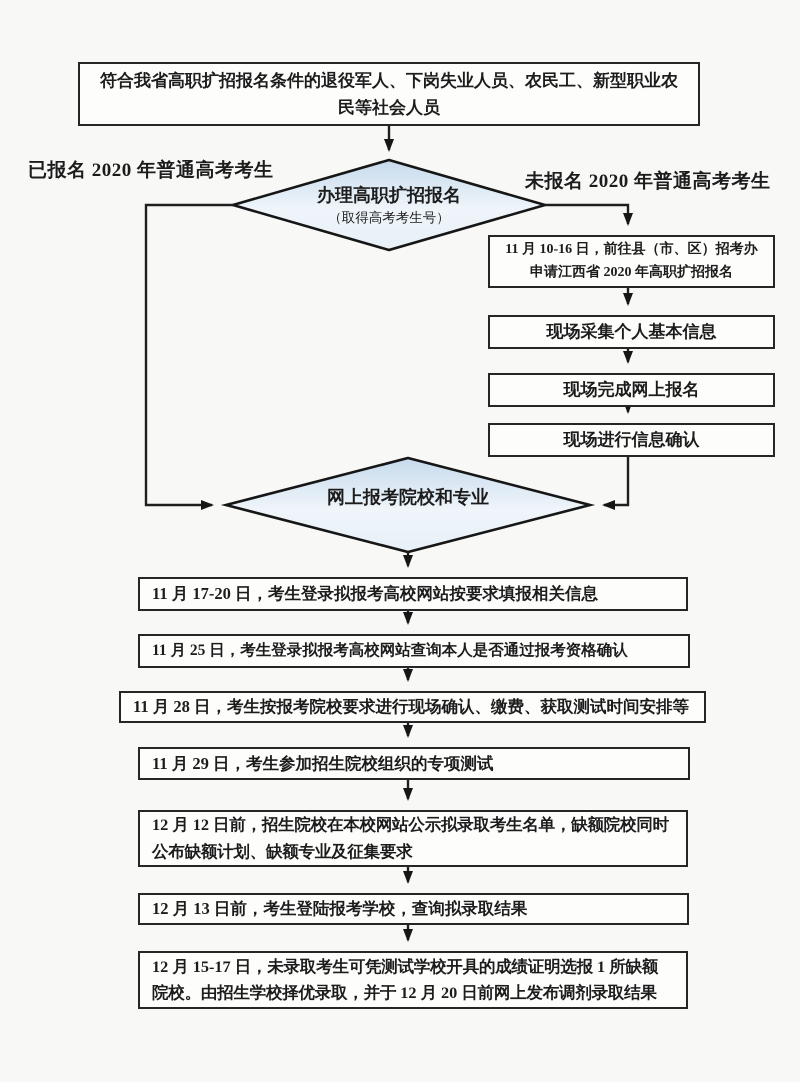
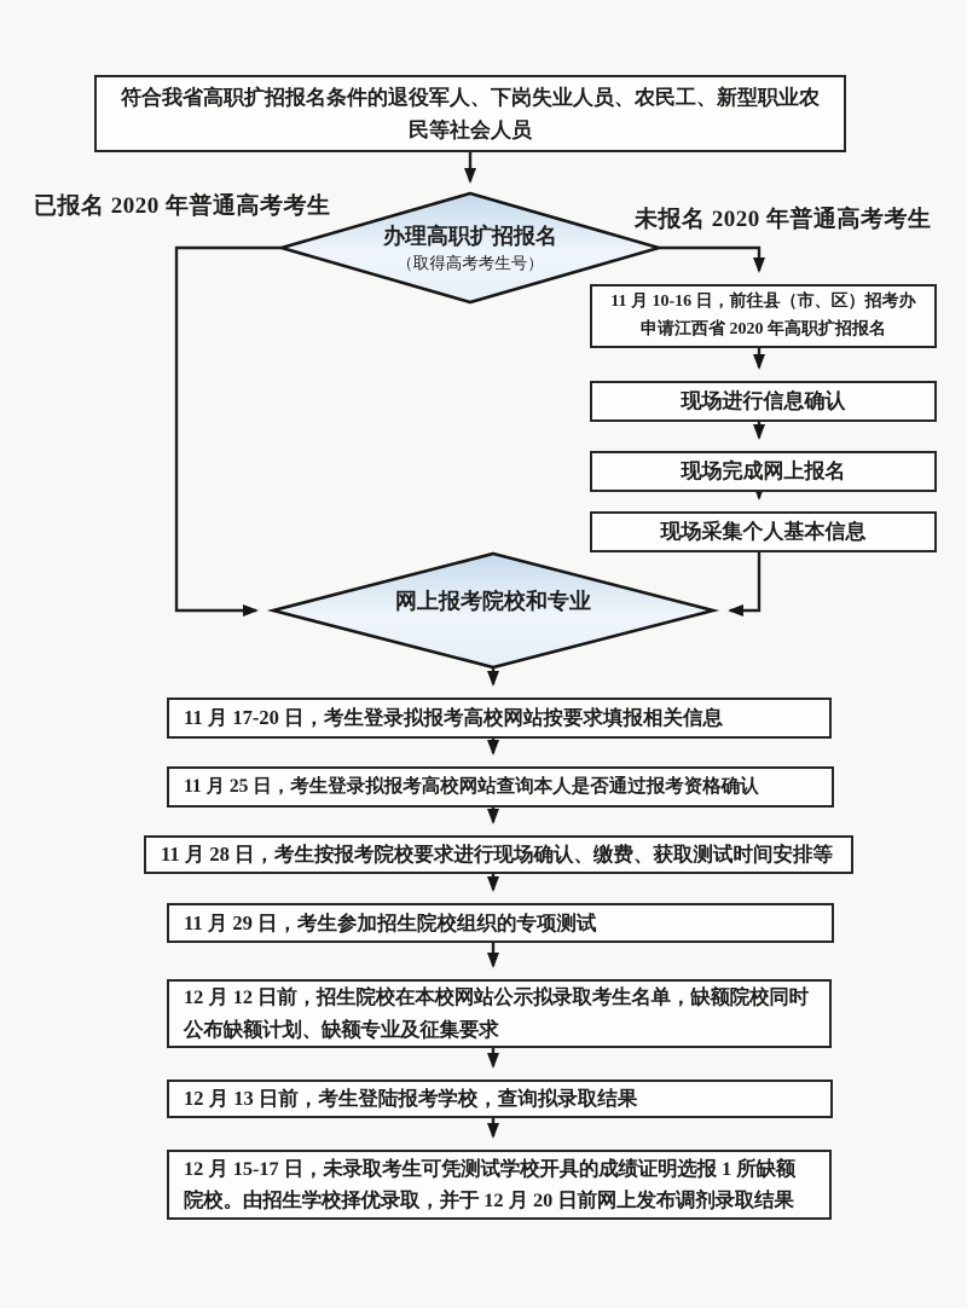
  符合我省高职扩招报名条件的退役军人、下岗失业人员、农民工、新型职业农民等社会人员
  办理高职扩招报名
  （取得高考考生号）
  已报名 2020 年普通高考考生
  未报名 2020 年普通高考考生
  11 月 10-16 日，前往县（市、区）招考办申请江西省 2020 年高职扩招报名
- 现场采集个人基本信息
+ 现场进行信息确认
  现场完成网上报名
- 现场进行信息确认
+ 现场采集个人基本信息
  网上报考院校和专业
  11 月 17-20 日，考生登录拟报考高校网站按要求填报相关信息
  11 月 25 日，考生登录拟报考高校网站查询本人是否通过报考资格确认
  11 月 28 日，考生按报考院校要求进行现场确认、缴费、获取测试时间安排等
  11 月 29 日，考生参加招生院校组织的专项测试
  12 月 12 日前，招生院校在本校网站公示拟录取考生名单，缺额院校同时公布缺额计划、缺额专业及征集要求
  12 月 13 日前，考生登陆报考学校，查询拟录取结果
  12 月 15-17 日，未录取考生可凭测试学校开具的成绩证明选报 1 所缺额院校。由招生学校择优录取，并于 12 月 20 日前网上发布调剂录取结果
